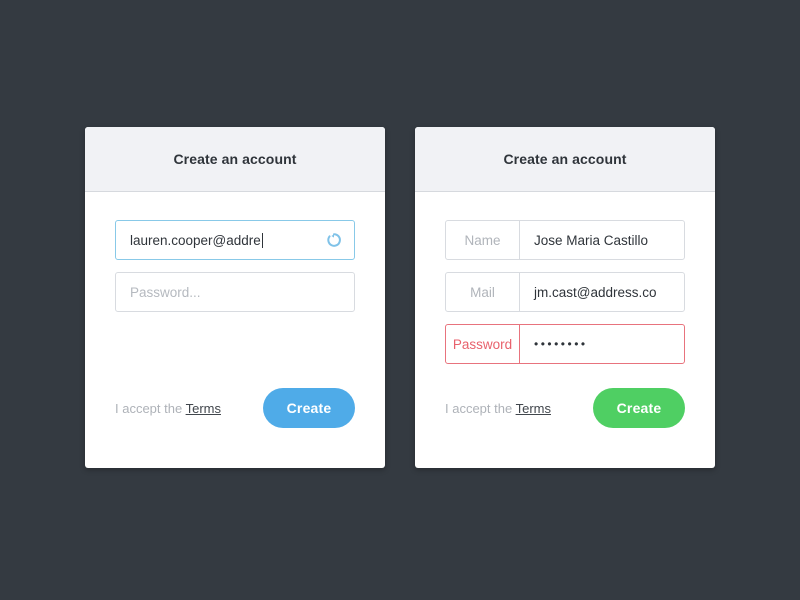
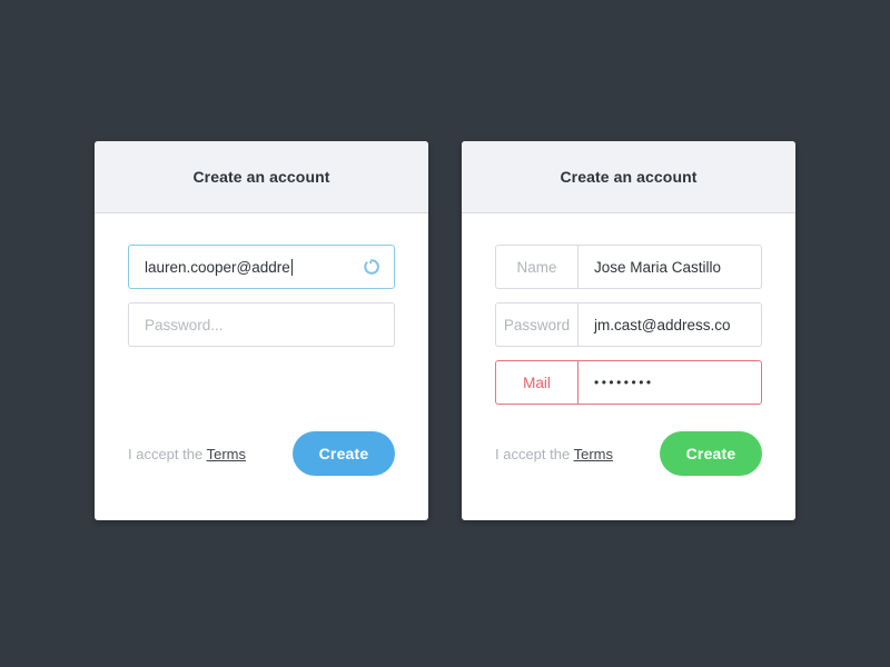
  Create an account
  lauren.cooper@addre
  Password...
  I accept the Terms
  Create
  Create an account
  Name
  Jose Maria Castillo
- Mail
+ Password
  jm.cast@address.co
- Password
+ Mail
  ••••••••
  I accept the Terms
  Create
